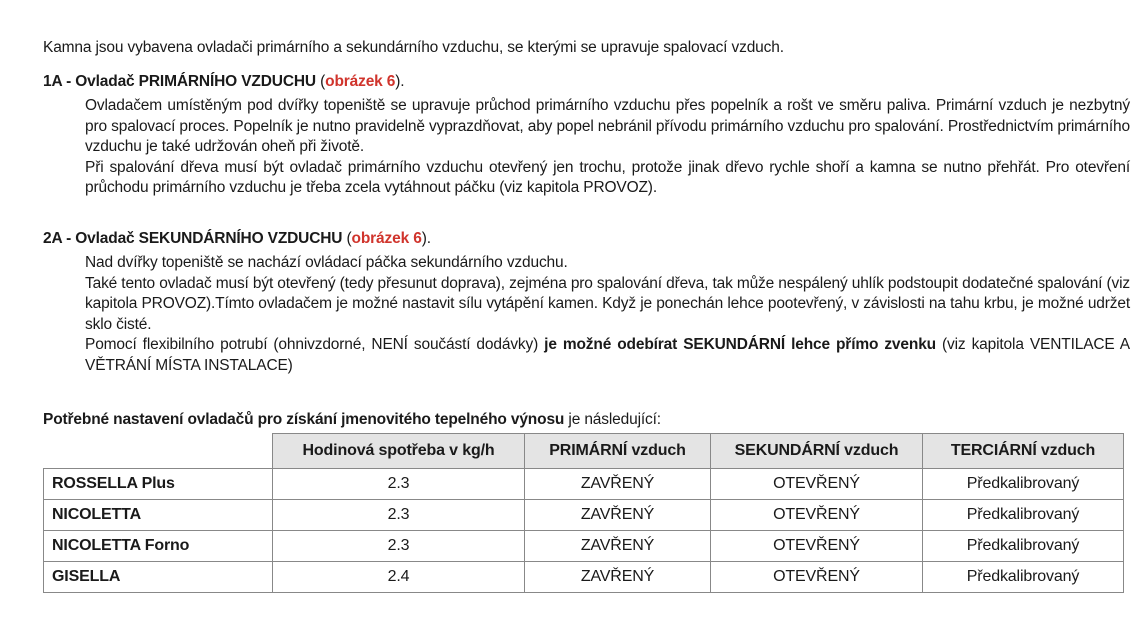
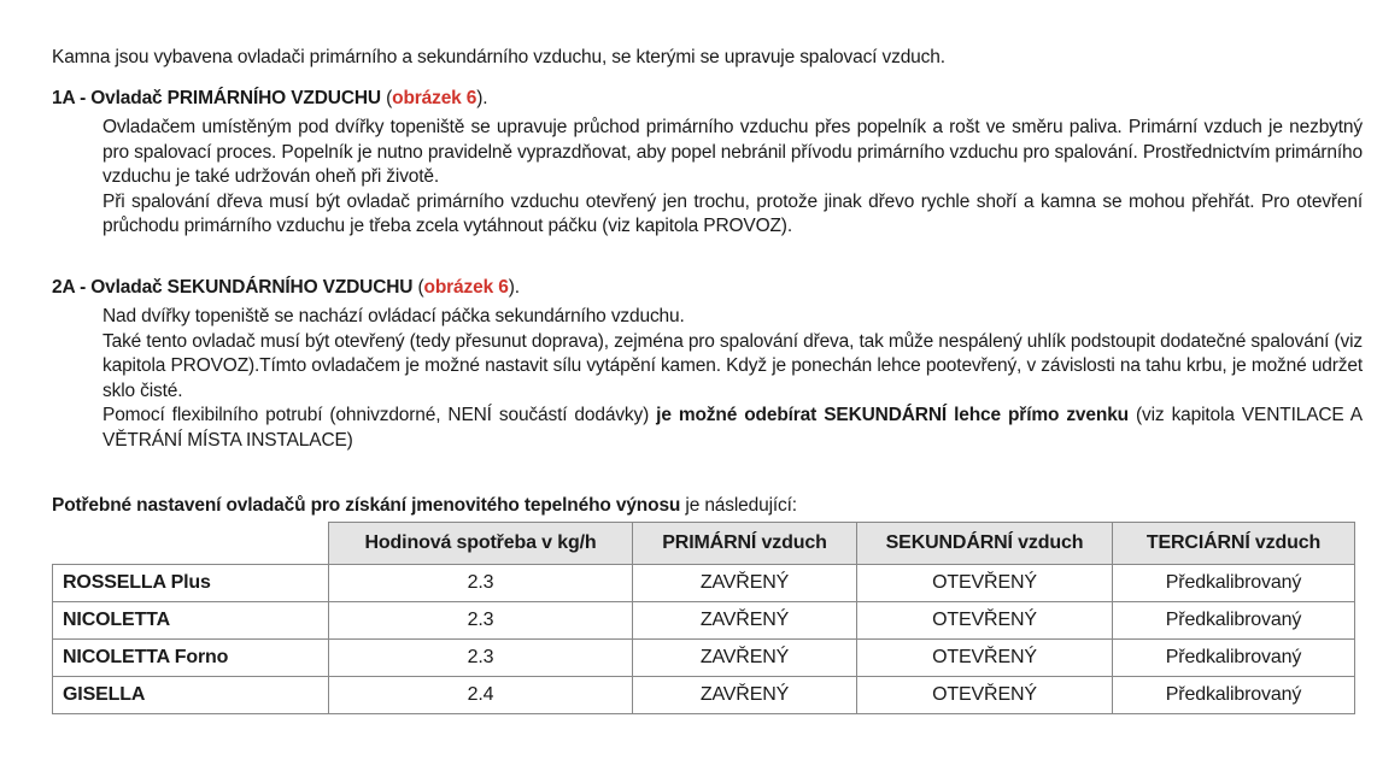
  Kamna jsou vybavena ovladači primárního a sekundárního vzduchu, se kterými se upravuje spalovací vzduch.
  1A - Ovladač PRIMÁRNÍHO VZDUCHU (obrázek 6).
  Ovladačem umístěným pod dvířky topeniště se upravuje průchod primárního vzduchu přes popelník a rošt ve směru paliva. Primární vzduch je nezbytný pro spalovací proces. Popelník je nutno pravidelně vyprazdňovat, aby popel nebránil přívodu primárního vzduchu pro spalování. Prostřednictvím primárního vzduchu je také udržován oheň při životě.
- Při spalování dřeva musí být ovladač primárního vzduchu otevřený jen trochu, protože jinak dřevo rychle shoří a kamna se nutno přehřát. Pro otevření průchodu primárního vzduchu je třeba zcela vytáhnout páčku (viz kapitola PROVOZ).
+ Při spalování dřeva musí být ovladač primárního vzduchu otevřený jen trochu, protože jinak dřevo rychle shoří a kamna se mohou přehřát. Pro otevření průchodu primárního vzduchu je třeba zcela vytáhnout páčku (viz kapitola PROVOZ).
  2A - Ovladač SEKUNDÁRNÍHO VZDUCHU (obrázek 6).
  Nad dvířky topeniště se nachází ovládací páčka sekundárního vzduchu.
  Také tento ovladač musí být otevřený (tedy přesunut doprava), zejména pro spalování dřeva, tak může nespálený uhlík podstoupit dodatečné spalování (viz kapitola PROVOZ).Tímto ovladačem je možné nastavit sílu vytápění kamen. Když je ponechán lehce pootevřený, v závislosti na tahu krbu, je možné udržet sklo čisté.
  Pomocí flexibilního potrubí (ohnivzdorné, NENÍ součástí dodávky) je možné odebírat SEKUNDÁRNÍ lehce přímo zvenku (viz kapitola VENTILACE A VĚTRÁNÍ MÍSTA INSTALACE)
  Potřebné nastavení ovladačů pro získání jmenovitého tepelného výnosu je následující:
  	Hodinová spotřeba v kg/h	PRIMÁRNÍ vzduch	SEKUNDÁRNÍ vzduch	TERCIÁRNÍ vzduch
  ROSSELLA Plus	2.3	ZAVŘENÝ	OTEVŘENÝ	Předkalibrovaný
  NICOLETTA	2.3	ZAVŘENÝ	OTEVŘENÝ	Předkalibrovaný
  NICOLETTA Forno	2.3	ZAVŘENÝ	OTEVŘENÝ	Předkalibrovaný
  GISELLA	2.4	ZAVŘENÝ	OTEVŘENÝ	Předkalibrovaný
